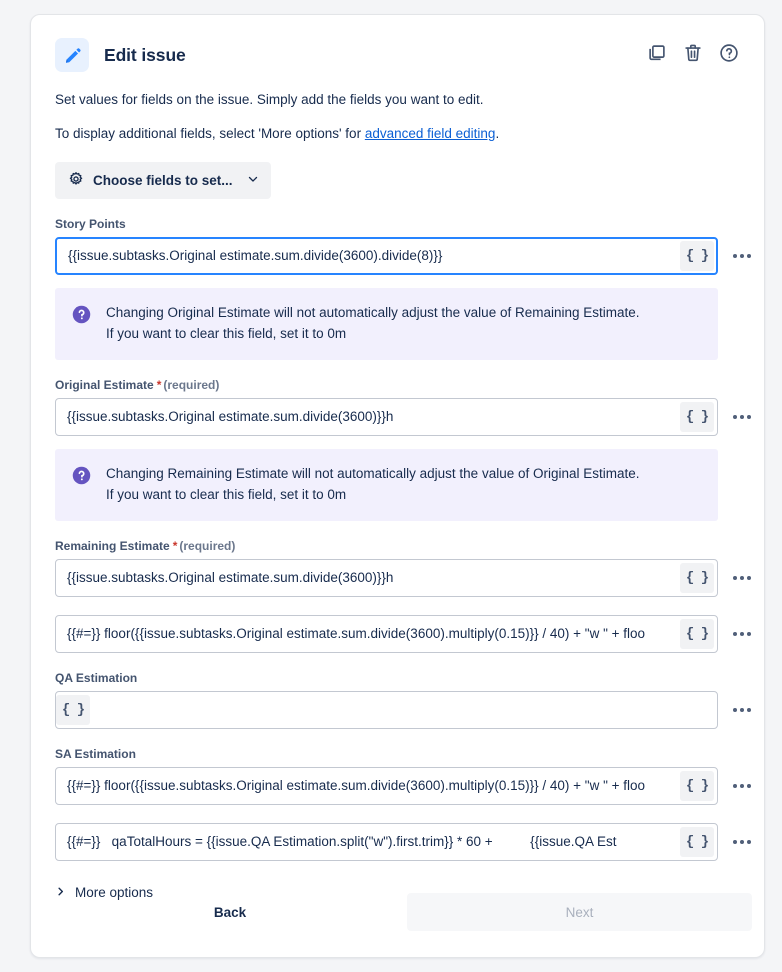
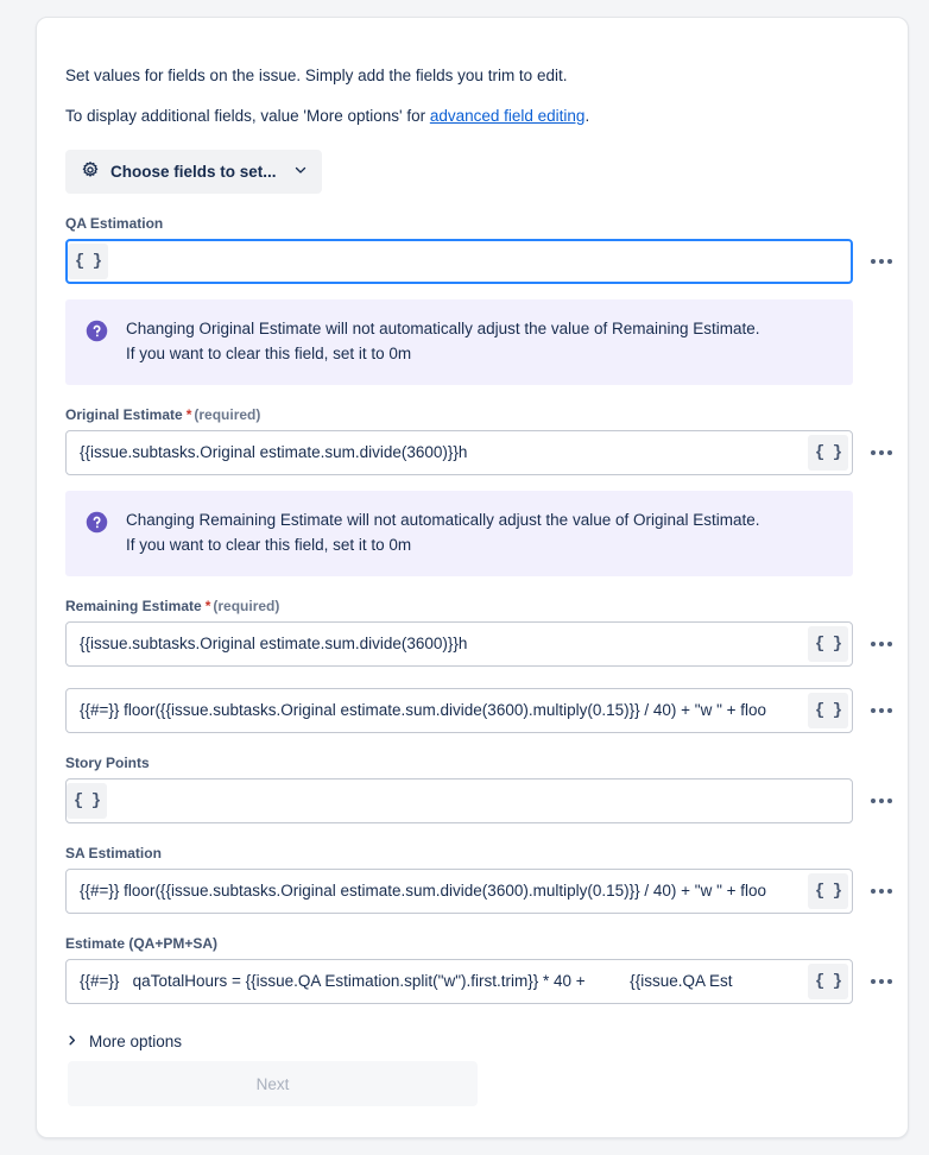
- Edit issue
- Set values for fields on the issue. Simply add the fields you want to edit.
+ Set values for fields on the issue. Simply add the fields you trim to edit.
- To display additional fields, select 'More options' for advanced field editing.
+ To display additional fields, value 'More options' for advanced field editing.
  Choose fields to set...
- Story Points
+ QA Estimation
- {{issue.subtasks.Original estimate.sum.divide(3600).divide(8)}}
  { }
  Changing Original Estimate will not automatically adjust the value of Remaining Estimate.
  If you want to clear this field, set it to 0m
  Original Estimate * (required)
  {{issue.subtasks.Original estimate.sum.divide(3600)}}h
  { }
  Changing Remaining Estimate will not automatically adjust the value of Original Estimate.
  If you want to clear this field, set it to 0m
  Remaining Estimate * (required)
  {{issue.subtasks.Original estimate.sum.divide(3600)}}h
  { }
  {{#=}} floor({{issue.subtasks.Original estimate.sum.divide(3600).multiply(0.15)}} / 40) + "w " + floo
  { }
- QA Estimation
+ Story Points
  { }
  SA Estimation
  {{#=}} floor({{issue.subtasks.Original estimate.sum.divide(3600).multiply(0.15)}} / 40) + "w " + floo
  { }
+ Estimate (QA+PM+SA)
- {{#=}} qaTotalHours = {{issue.QA Estimation.split("w").first.trim}} * 60 + {{issue.QA Est
+ {{#=}} qaTotalHours = {{issue.QA Estimation.split("w").first.trim}} * 40 + {{issue.QA Est
  { }
  More options
- Back
  Next
